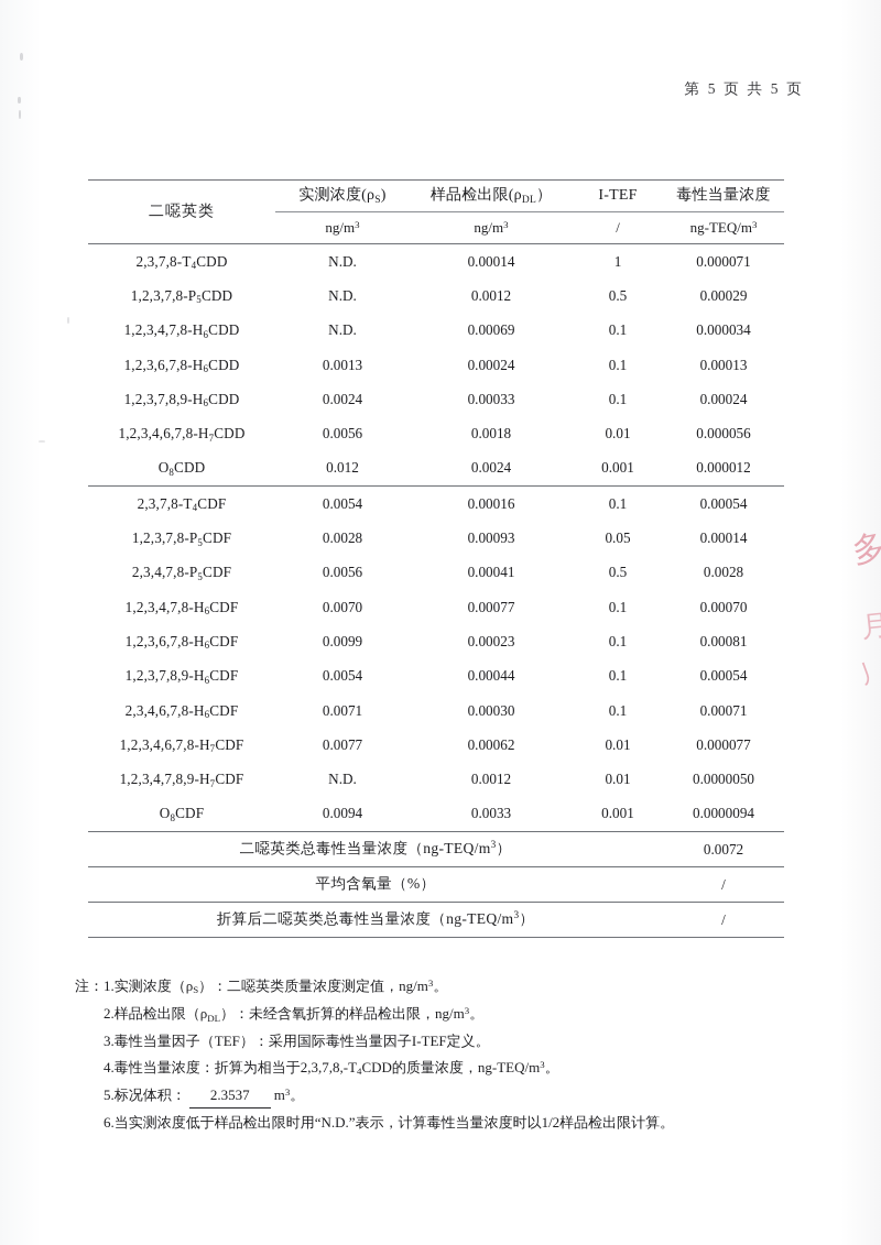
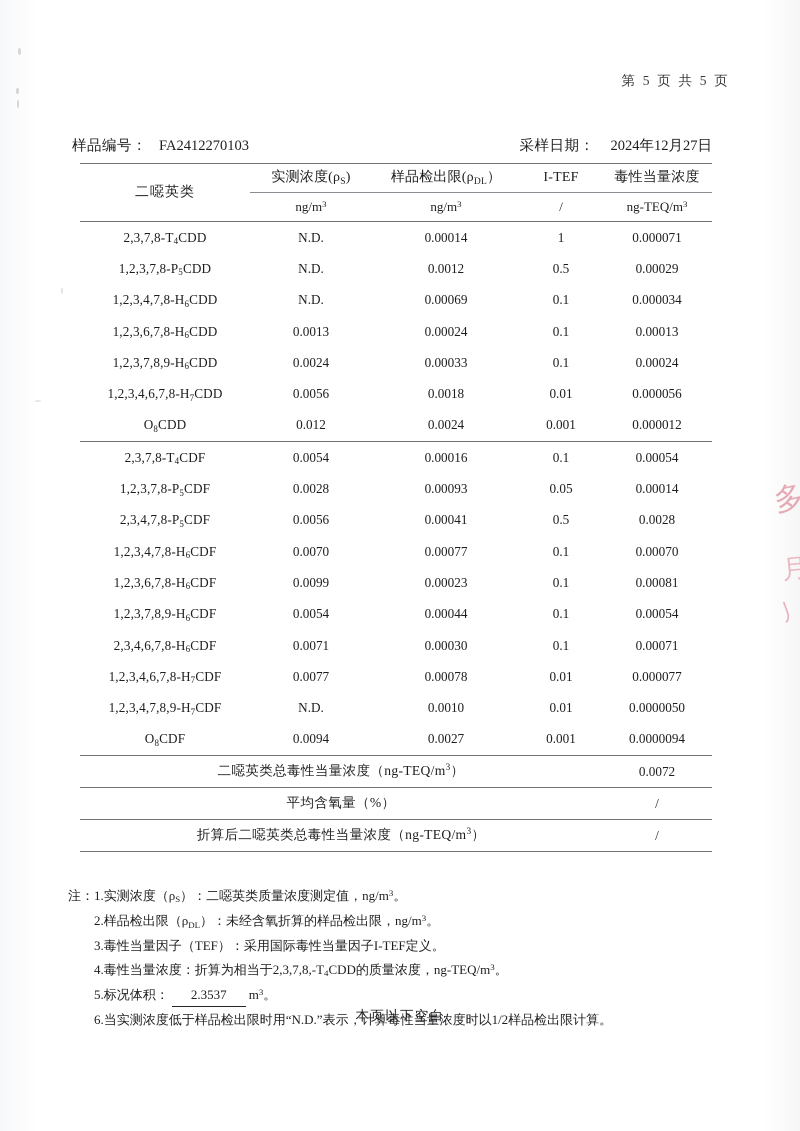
  第 5 页 共 5 页
+ 样品编号： FA2412270103
+ 采样日期：
+ 2024年12月27日
  二噁英类	实测浓度(ρS)	样品检出限(ρDL）	I-TEF	毒性当量浓度
  ng/m3	ng/m3	/	ng-TEQ/m3
  2,3,7,8-T4CDD	N.D.	0.00014	1	0.000071
  1,2,3,7,8-P5CDD	N.D.	0.0012	0.5	0.00029
  1,2,3,4,7,8-H6CDD	N.D.	0.00069	0.1	0.000034
  1,2,3,6,7,8-H6CDD	0.0013	0.00024	0.1	0.00013
  1,2,3,7,8,9-H6CDD	0.0024	0.00033	0.1	0.00024
  1,2,3,4,6,7,8-H7CDD	0.0056	0.0018	0.01	0.000056
  O8CDD	0.012	0.0024	0.001	0.000012
  2,3,7,8-T4CDF	0.0054	0.00016	0.1	0.00054
  1,2,3,7,8-P5CDF	0.0028	0.00093	0.05	0.00014
  2,3,4,7,8-P5CDF	0.0056	0.00041	0.5	0.0028
  1,2,3,4,7,8-H6CDF	0.0070	0.00077	0.1	0.00070
  1,2,3,6,7,8-H6CDF	0.0099	0.00023	0.1	0.00081
  1,2,3,7,8,9-H6CDF	0.0054	0.00044	0.1	0.00054
  2,3,4,6,7,8-H6CDF	0.0071	0.00030	0.1	0.00071
- 1,2,3,4,6,7,8-H7CDF	0.0077	0.00062	0.01	0.000077
+ 1,2,3,4,6,7,8-H7CDF	0.0077	0.00078	0.01	0.000077
- 1,2,3,4,7,8,9-H7CDF	N.D.	0.0012	0.01	0.0000050
+ 1,2,3,4,7,8,9-H7CDF	N.D.	0.0010	0.01	0.0000050
- O8CDF	0.0094	0.0033	0.001	0.0000094
+ O8CDF	0.0094	0.0027	0.001	0.0000094
  二噁英类总毒性当量浓度（ng-TEQ/m3）	0.0072
  平均含氧量（%）	/
  折算后二噁英类总毒性当量浓度（ng-TEQ/m3）	/
  注：1.实测浓度（ρS）：二噁英类质量浓度测定值，ng/m3。
  2.样品检出限（ρDL）：未经含氧折算的样品检出限，ng/m3。
  3.毒性当量因子（TEF）：采用国际毒性当量因子I-TEF定义。
  4.毒性当量浓度：折算为相当于2,3,7,8,-T4CDD的质量浓度，ng-TEQ/m3。
  5.标况体积： 2.3537 m3。
  6.当实测浓度低于样品检出限时用“N.D.”表示，计算毒性当量浓度时以1/2样品检出限计算。
+ 本页以下空白
